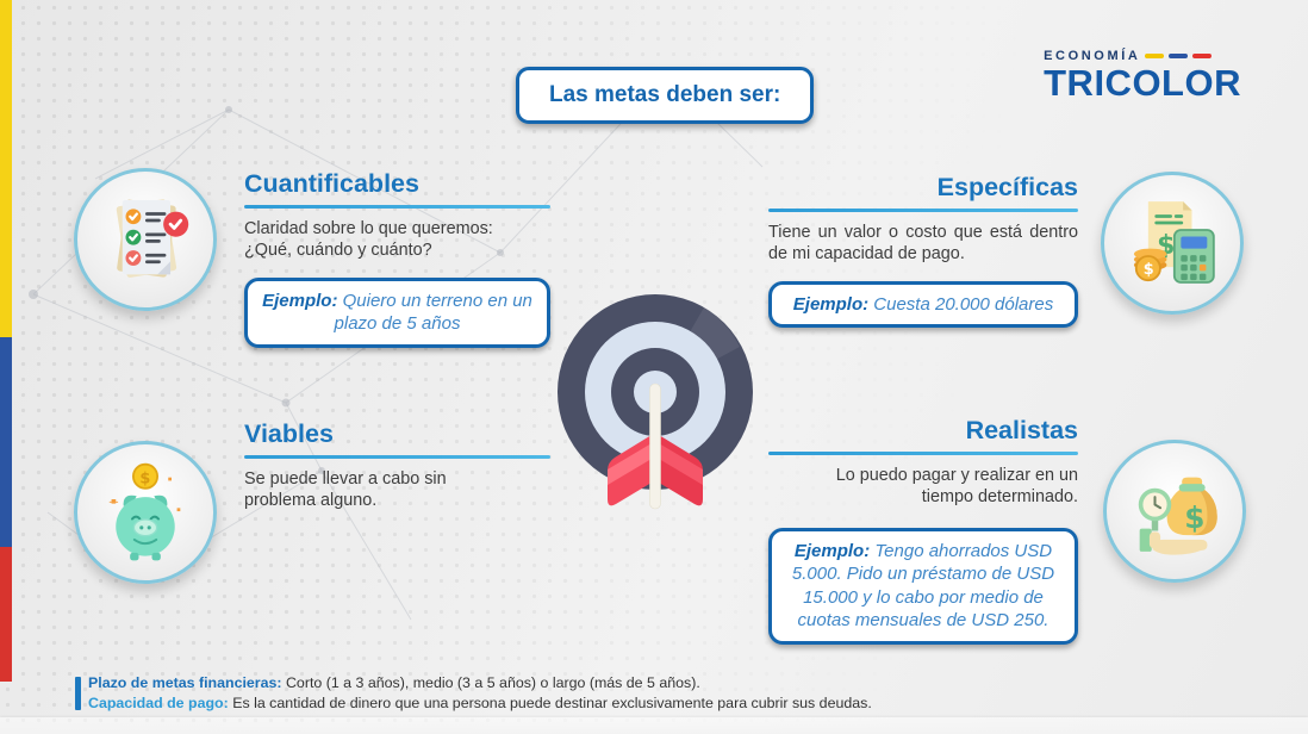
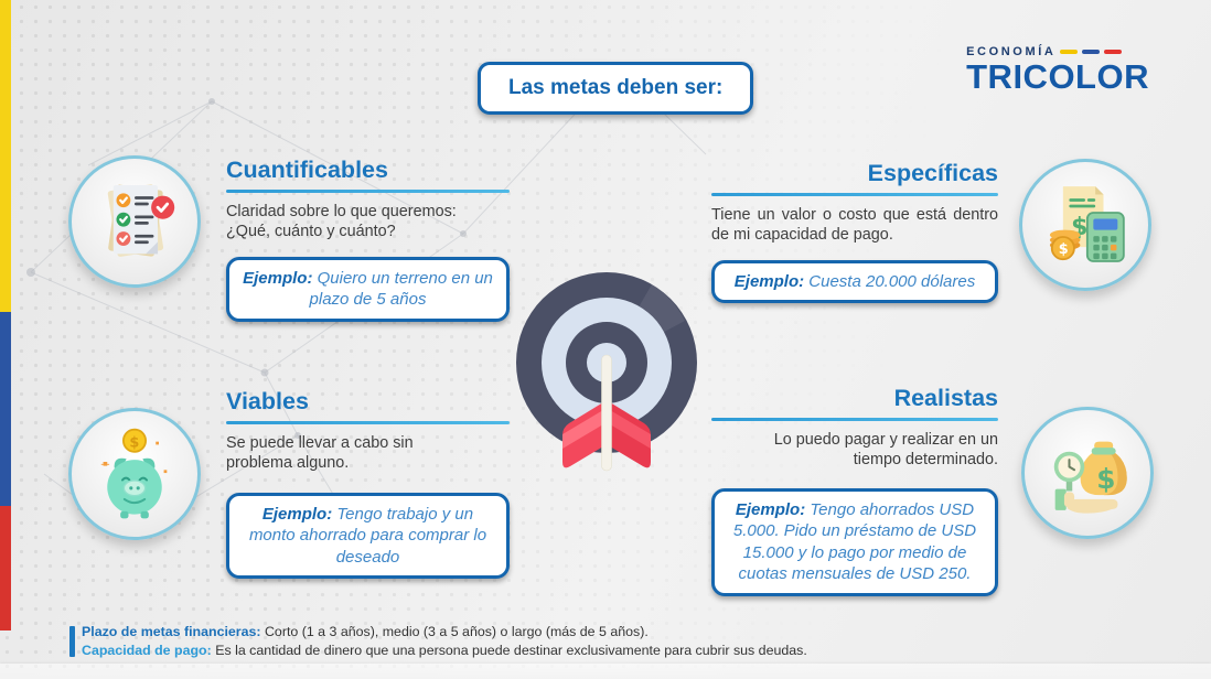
  Las metas deben ser:
  ECONOMÍA
  TRICOLOR
  Cuantificables
- Claridad sobre lo que queremos: ¿Qué, cuándo y cuánto?
+ Claridad sobre lo que queremos: ¿Qué, cuánto y cuánto?
  Ejemplo: Quiero un terreno en un plazo de 5 años
  Específicas
  Tiene un valor o costo que está dentro de mi capacidad de pago.
  Ejemplo: Cuesta 20.000 dólares
  Viables
  Se puede llevar a cabo sin problema alguno.
+ Ejemplo: Tengo trabajo y un monto ahorrado para comprar lo deseado
  Realistas
  Lo puedo pagar y realizar en un tiempo determinado.
- Ejemplo: Tengo ahorrados USD 5.000. Pido un préstamo de USD 15.000 y lo cabo por medio de cuotas mensuales de USD 250.
+ Ejemplo: Tengo ahorrados USD 5.000. Pido un préstamo de USD 15.000 y lo pago por medio de cuotas mensuales de USD 250.
  $
  $
  $
  $
  Plazo de metas financieras: Corto (1 a 3 años), medio (3 a 5 años) o largo (más de 5 años).
  Capacidad de pago: Es la cantidad de dinero que una persona puede destinar exclusivamente para cubrir sus deudas.
